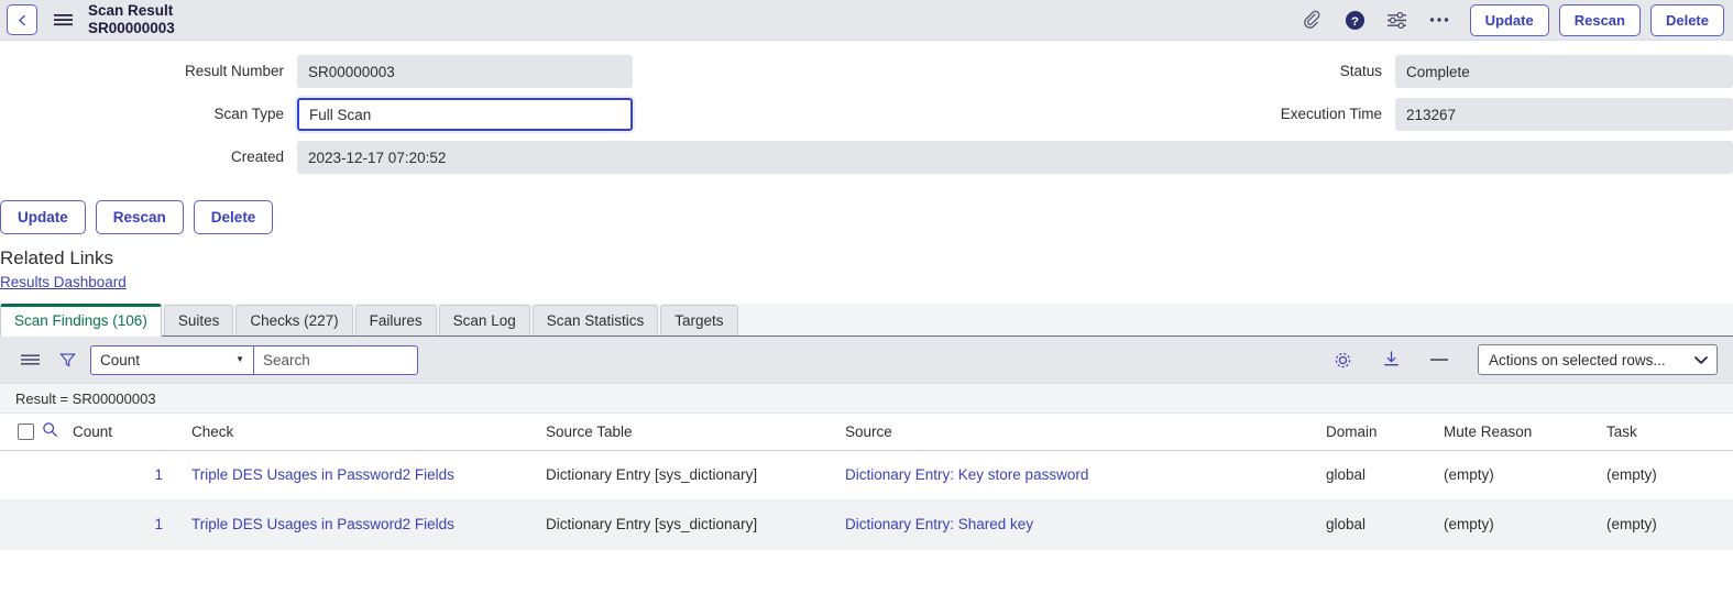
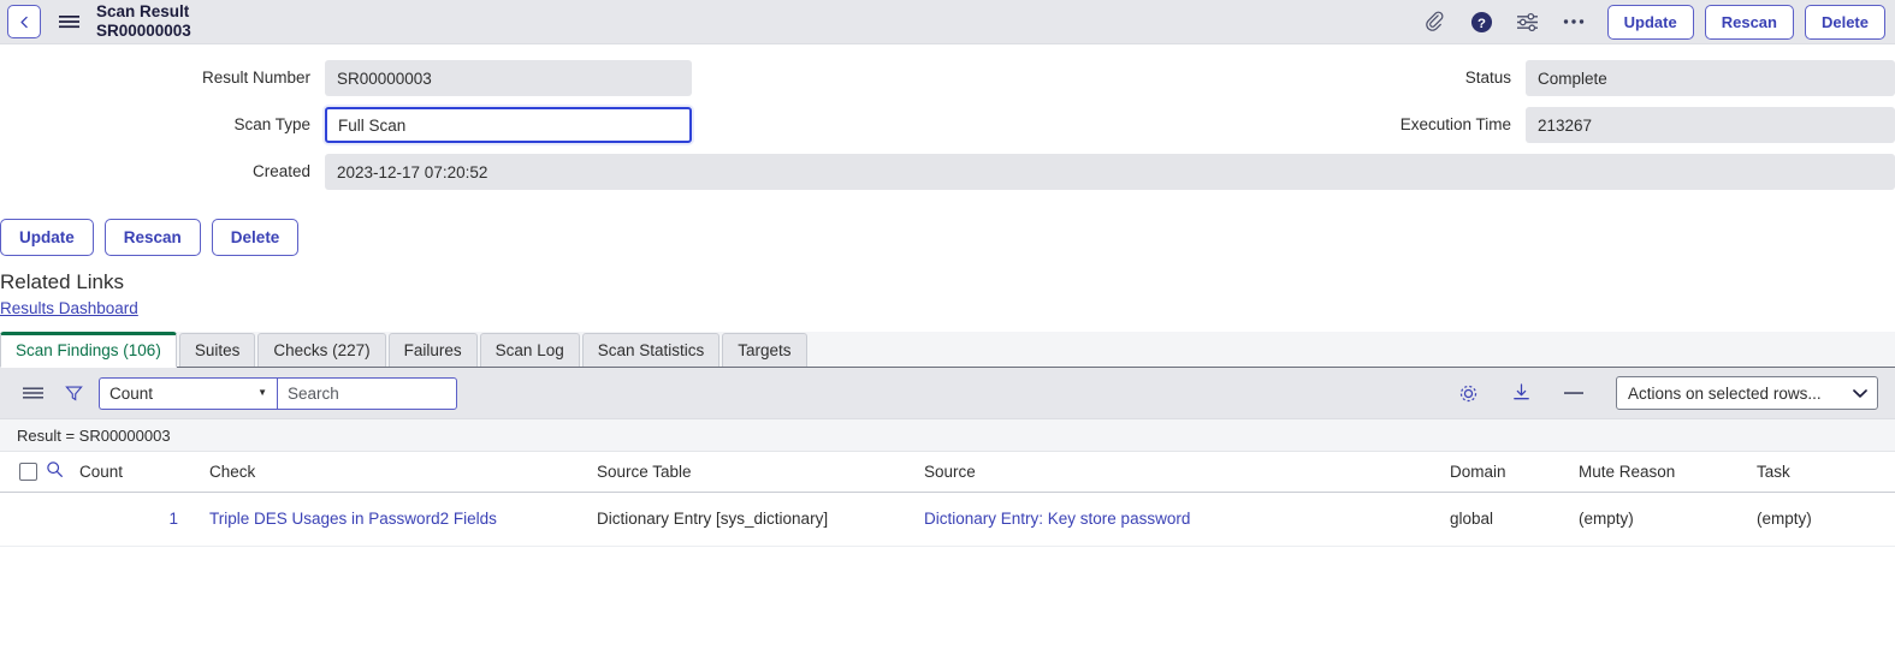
  Scan Result
  SR00000003
  ?
  Update
  Rescan
  Delete
  Result Number
  SR00000003
  Status
  Complete
  Scan Type
  Full Scan
  Execution Time
  213267
  Created
  2023-12-17 07:20:52
  Update
  Rescan
  Delete
  Related Links
  Results Dashboard
  Scan Findings (106)
  Suites
  Checks (227)
  Failures
  Scan Log
  Scan Statistics
  Targets
  Count
  ▼
  Search
  Actions on selected rows...
  Result = SR00000003
  		Count	Check	Source Table	Source	Domain	Mute Reason	Task
  		1	Triple DES Usages in Password2 Fields	Dictionary Entry [sys_dictionary]	Dictionary Entry: Key store password	global	(empty)	(empty)
- 		1	Triple DES Usages in Password2 Fields	Dictionary Entry [sys_dictionary]	Dictionary Entry: Shared key	global	(empty)	(empty)
